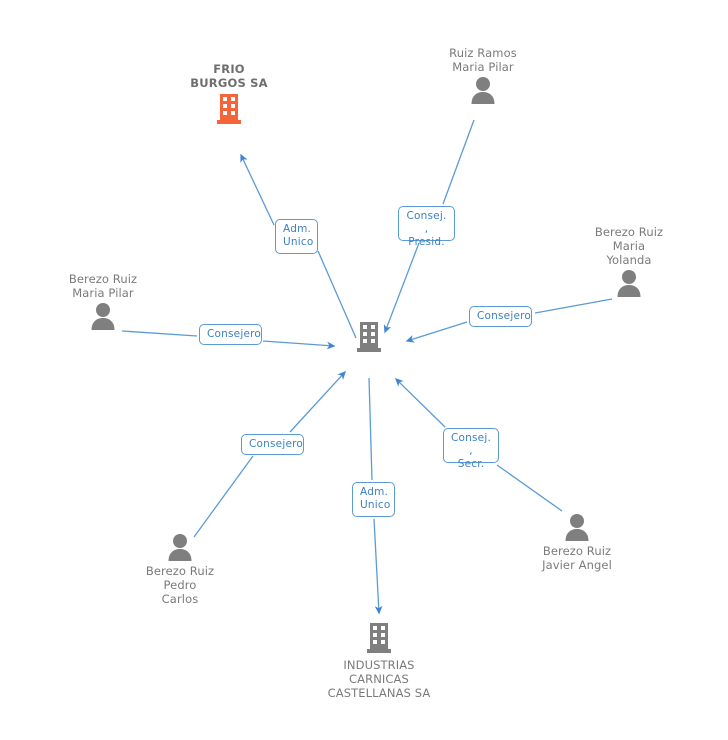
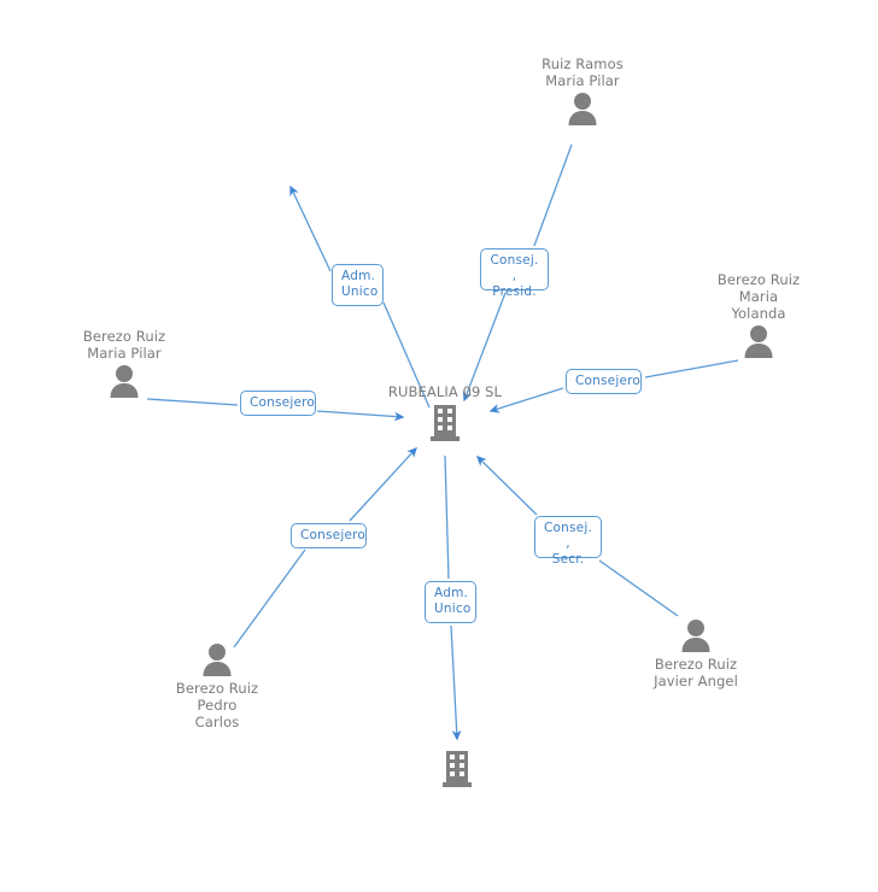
- FRIO
- BURGOS SA
  Ruiz Ramos
  Maria Pilar
  Berezo Ruiz
  Maria
  Yolanda
  Berezo Ruiz
  Maria Pilar
+ RUBEALIA 09 SL
  Berezo Ruiz
  Pedro
  Carlos
  Berezo Ruiz
  Javier Angel
- INDUSTRIAS
- CARNICAS
- CASTELLANAS SA
  Adm.
  Unico
  Consej. ,
  Presid.
  Consejero
  Consejero
  Consejero
  Consej. ,
  Secr.
  Adm.
  Unico
